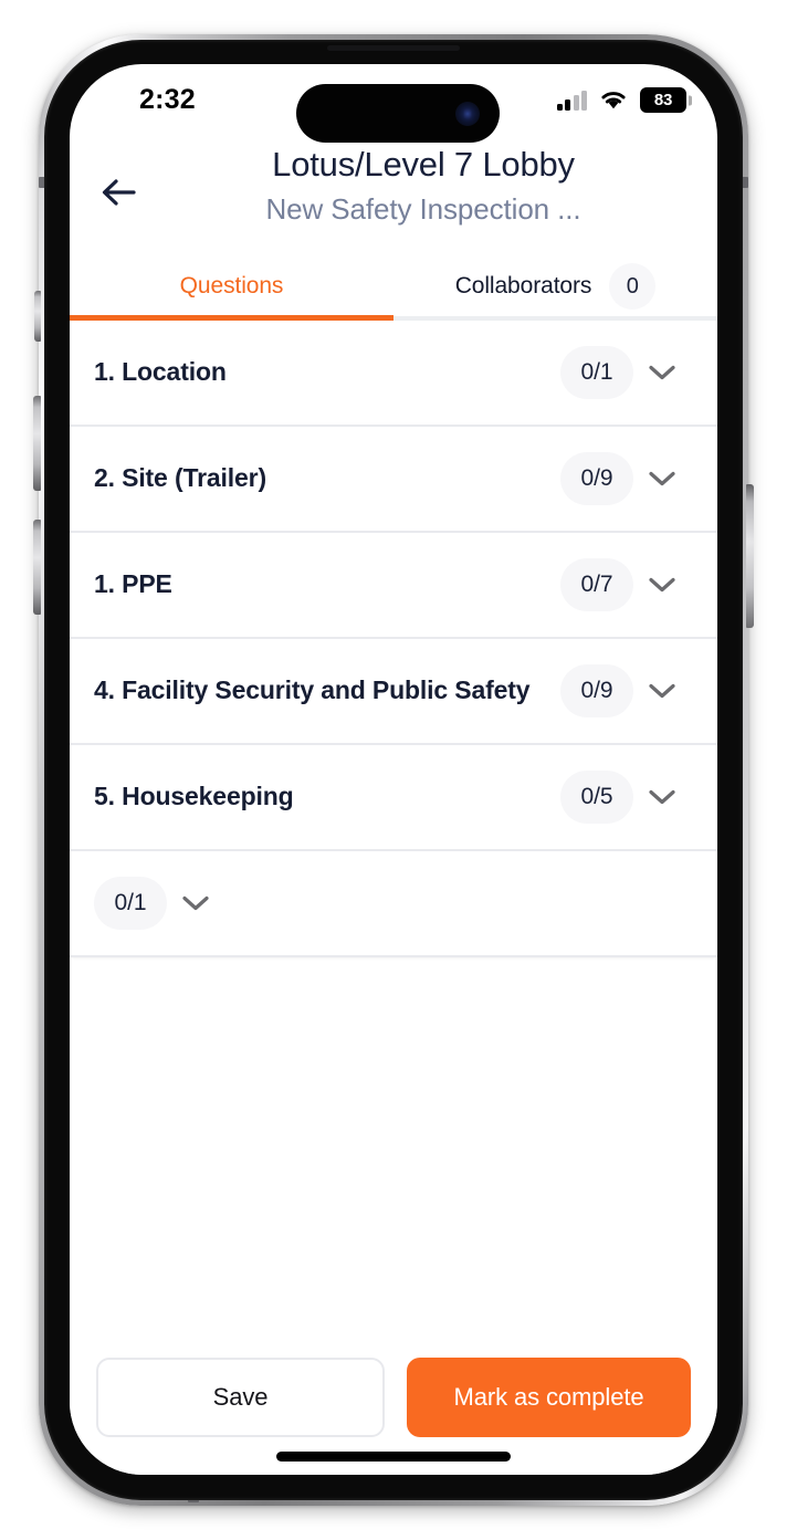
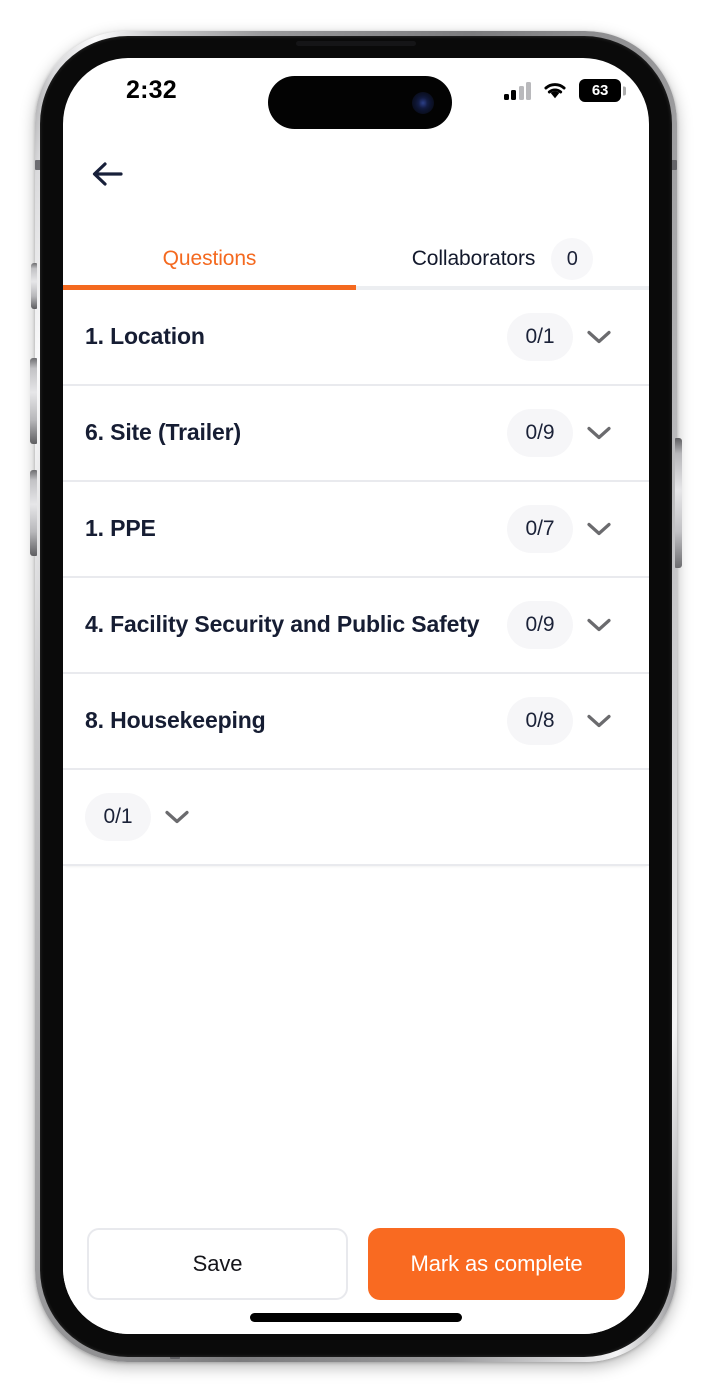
  2:32
- 83
+ 63
- Lotus/Level 7 Lobby
- New Safety Inspection ...
  Questions
  Collaborators
  0
  1. Location
  0/1
- 2. Site (Trailer)
+ 6. Site (Trailer)
  0/9
  1. PPE
  0/7
  4. Facility Security and Public Safety
  0/9
- 5. Housekeeping
+ 8. Housekeeping
- 0/5
+ 0/8
  0/1
  Save
  Mark as complete
